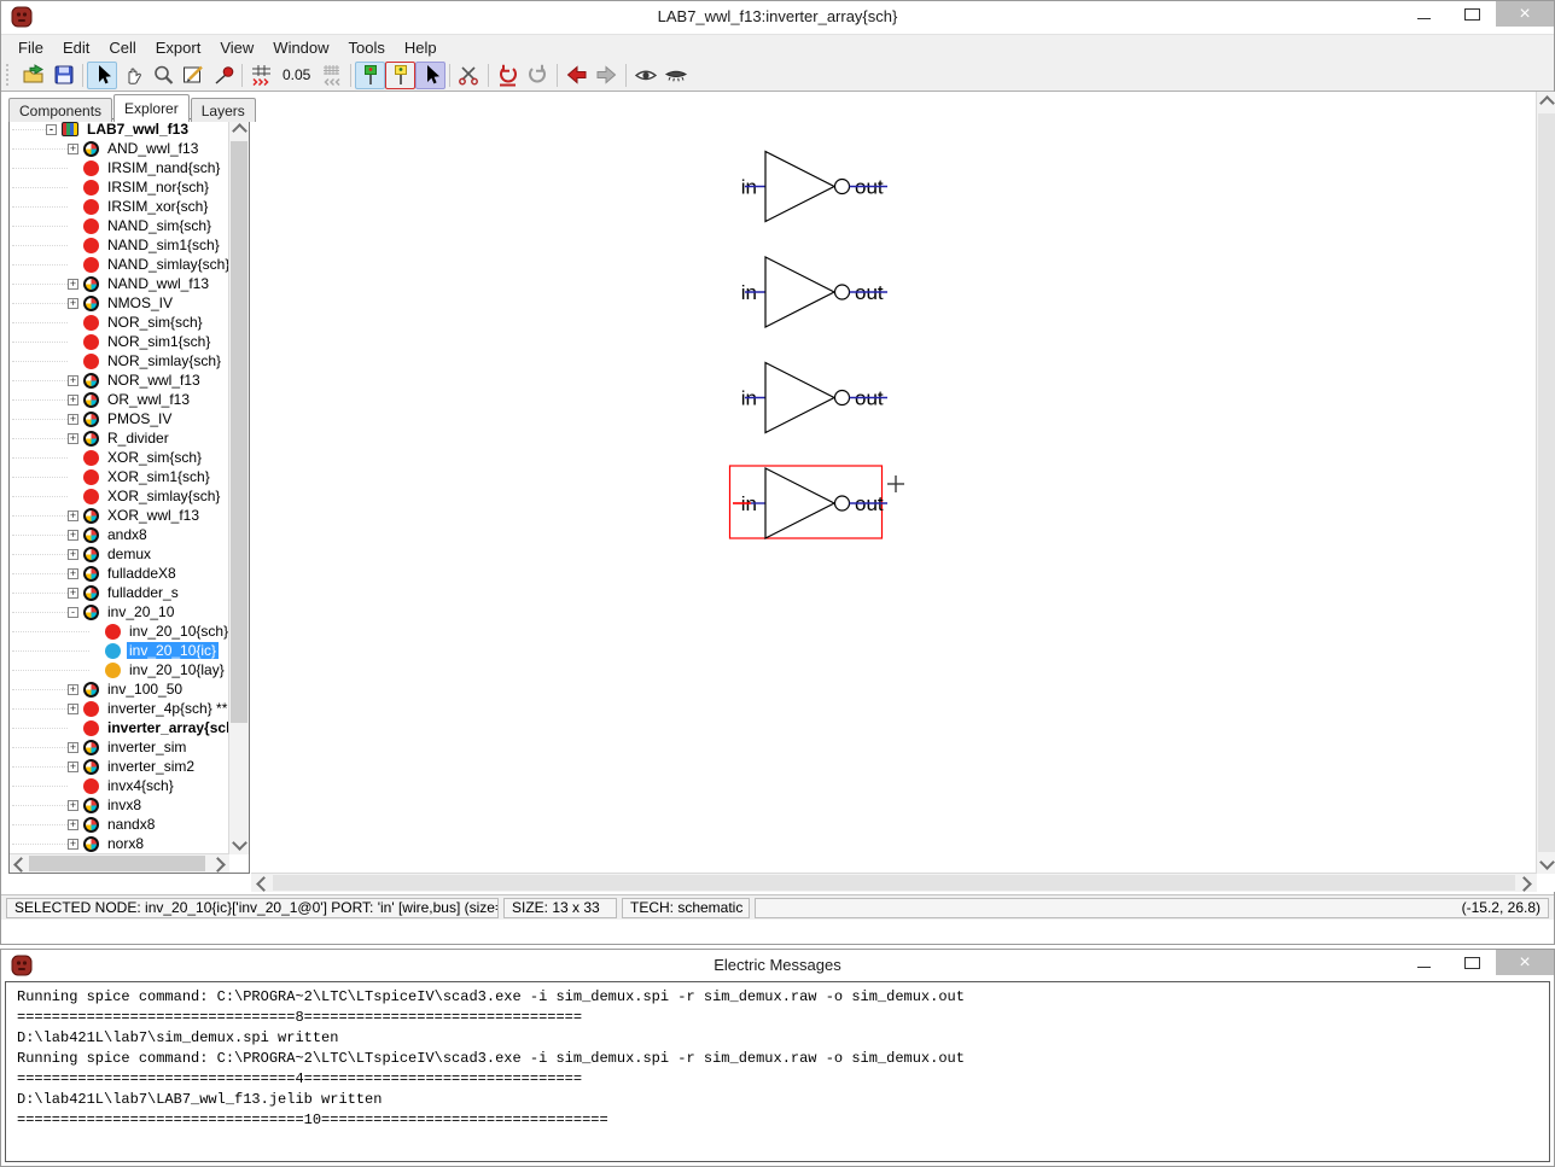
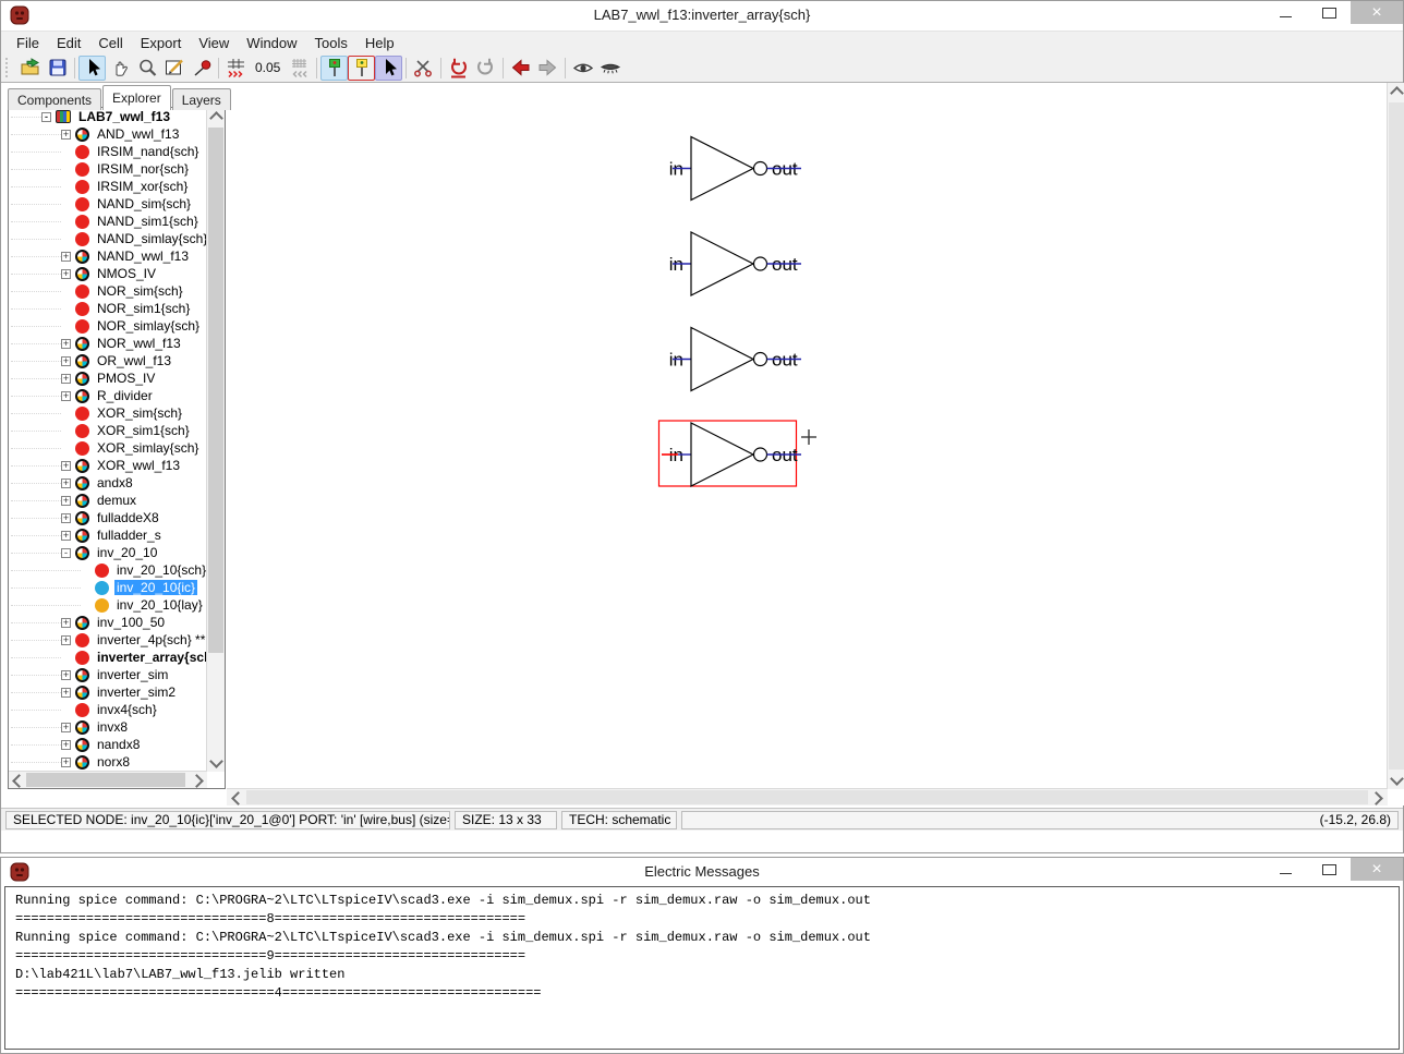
  LAB7_wwl_f13:inverter_array{sch}
  ×
  File
  Edit
  Cell
  Export
  View
  Window
  Tools
  Help
  0.05
  Components
  Explorer
  Layers
  -
  LAB7_wwl_f13
  +
  AND_wwl_f13
  IRSIM_nand{sch}
  IRSIM_nor{sch}
  IRSIM_xor{sch}
  NAND_sim{sch}
  NAND_sim1{sch}
  NAND_simlay{sch
  +
  NAND_wwl_f13
  +
  NMOS_IV
  NOR_sim{sch}
  NOR_sim1{sch}
  NOR_simlay{sch}
  +
  NOR_wwl_f13
  +
  OR_wwl_f13
  +
  PMOS_IV
  +
  R_divider
  XOR_sim{sch}
  XOR_sim1{sch}
  XOR_simlay{sch}
  +
  XOR_wwl_f13
  +
  andx8
  +
  demux
  +
  fulladdeX8
  +
  fulladder_s
  -
  inv_20_10
  inv_20_10{sch}
  inv_20_10{ic}
  inv_20_10{lay}
  +
  inv_100_50
  +
  inverter_4p{sch} **
  inverter_array{sc
  +
  inverter_sim
  +
  inverter_sim2
  invx4{sch}
  +
  invx8
  +
  nandx8
  +
  norx8
  SELECTED NODE: inv_20_10{ic}['inv_20_1@0'] PORT: 'in' [wire,bus] (size
  SIZE: 13 x 33
  TECH: schematic
  (-15.2, 26.8)
  Electric Messages
  ×
  Running spice command: C:\PROGRA~2\LTC\LTspiceIV\scad3.exe -i sim_demux.spi -r sim_demux.raw -o sim_demux.out
  ================================8================================
- D:\lab421L\lab7\sim_demux.spi written
  Running spice command: C:\PROGRA~2\LTC\LTspiceIV\scad3.exe -i sim_demux.spi -r sim_demux.raw -o sim_demux.out
- ================================4================================
+ ================================9================================
  D:\lab421L\lab7\LAB7_wwl_f13.jelib written
- =================================10=================================
+ =================================4=================================
